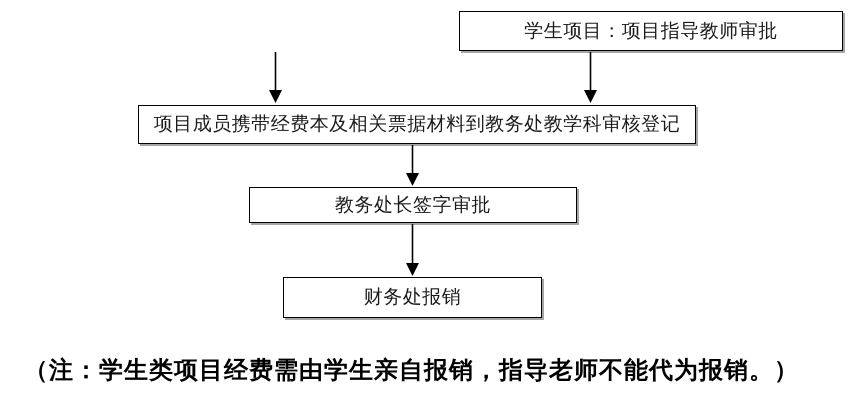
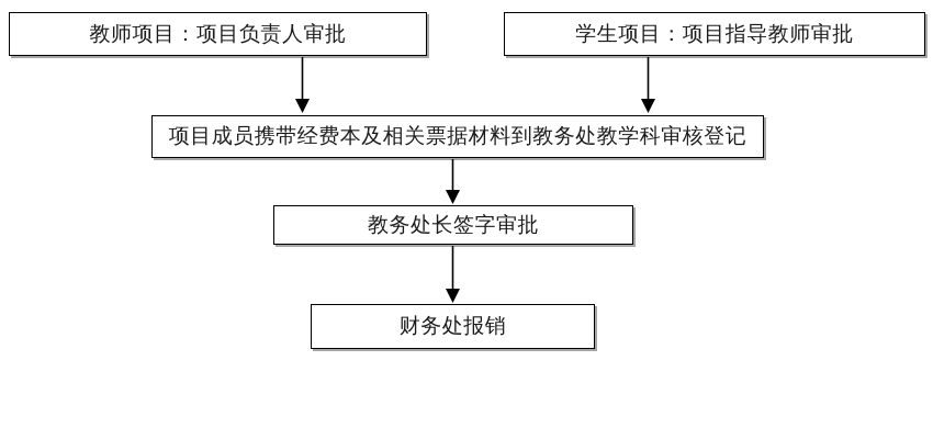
+ 教师项目：项目负责人审批
  学生项目：项目指导教师审批
  项目成员携带经费本及相关票据材料到教务处教学科审核登记
  教务处长签字审批
  财务处报销
- （注：学生类项目经费需由学生亲自报销，指导老师不能代为报销。）
